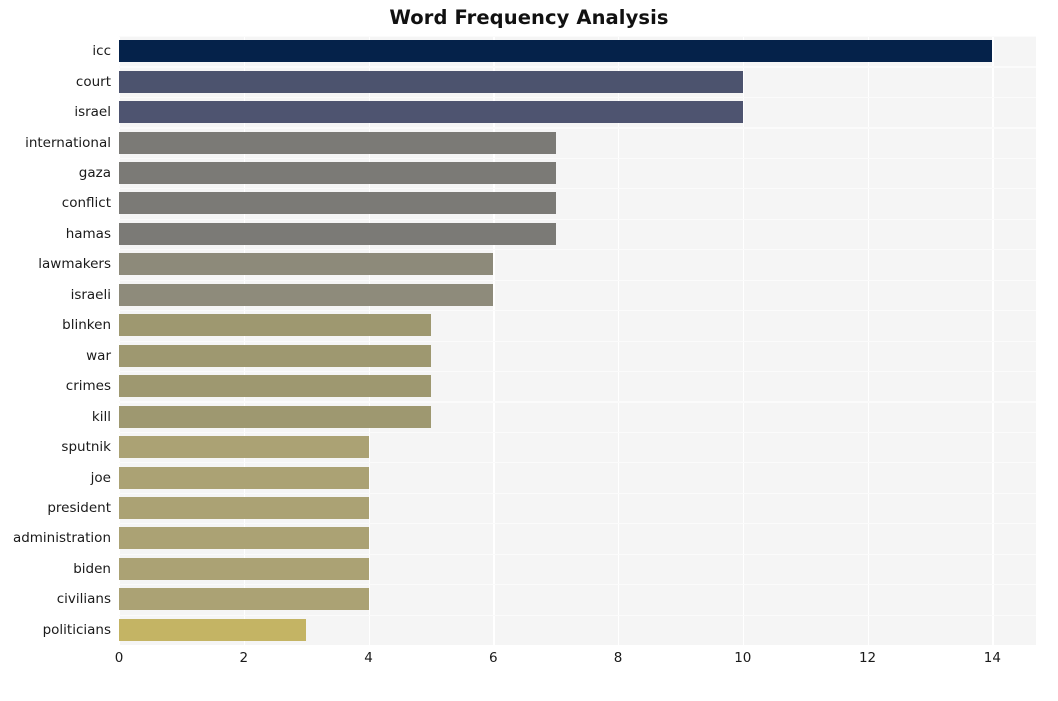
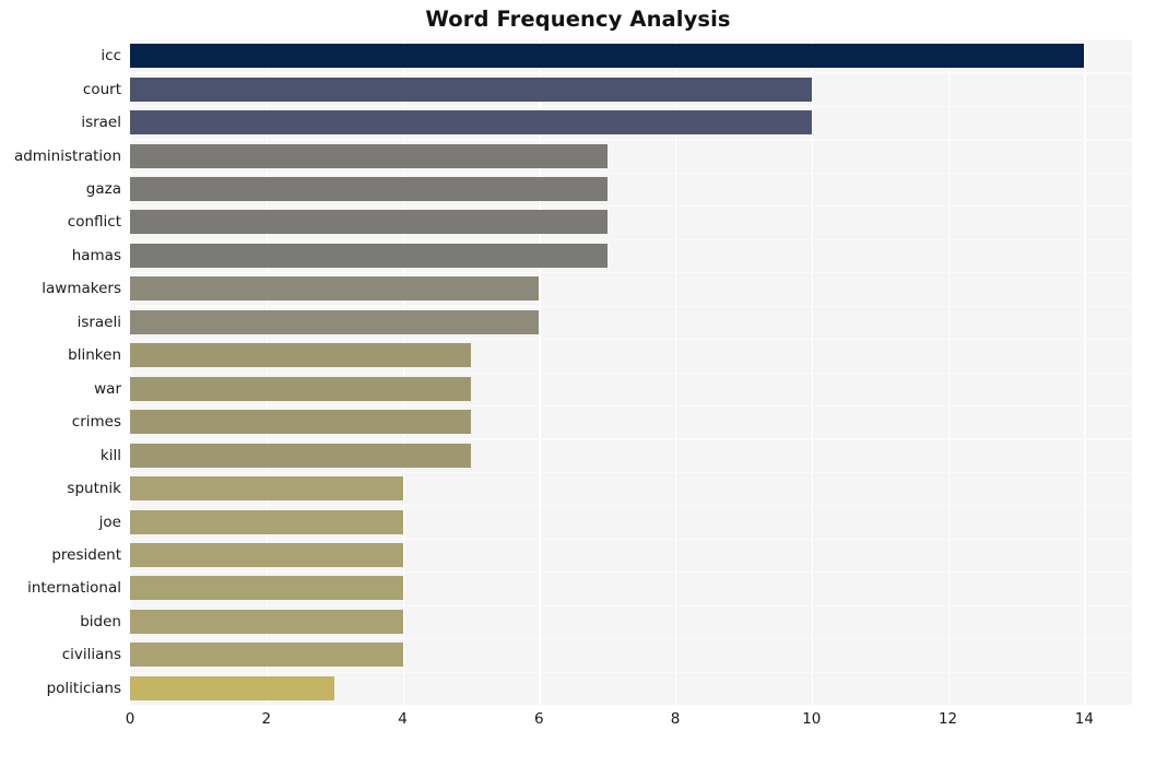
  Word Frequency Analysis
  icc
  court
  israel
- international
+ administration
  gaza
  conflict
  hamas
  lawmakers
  israeli
  blinken
  war
  crimes
  kill
  sputnik
  joe
  president
- administration
+ international
  biden
  civilians
  politicians
  0
  2
  4
  6
  8
  10
  12
  14
